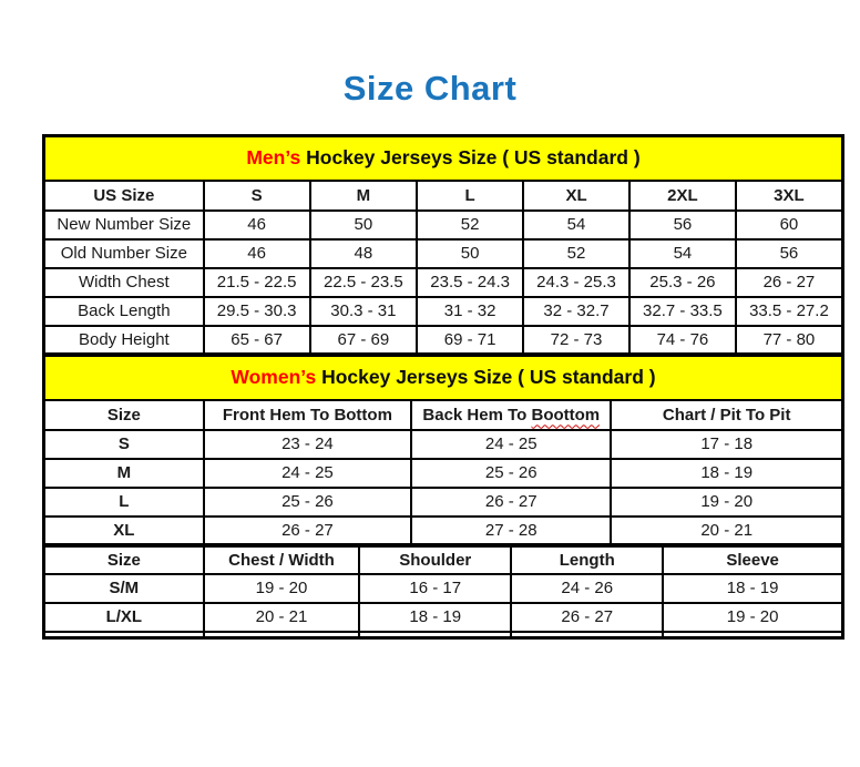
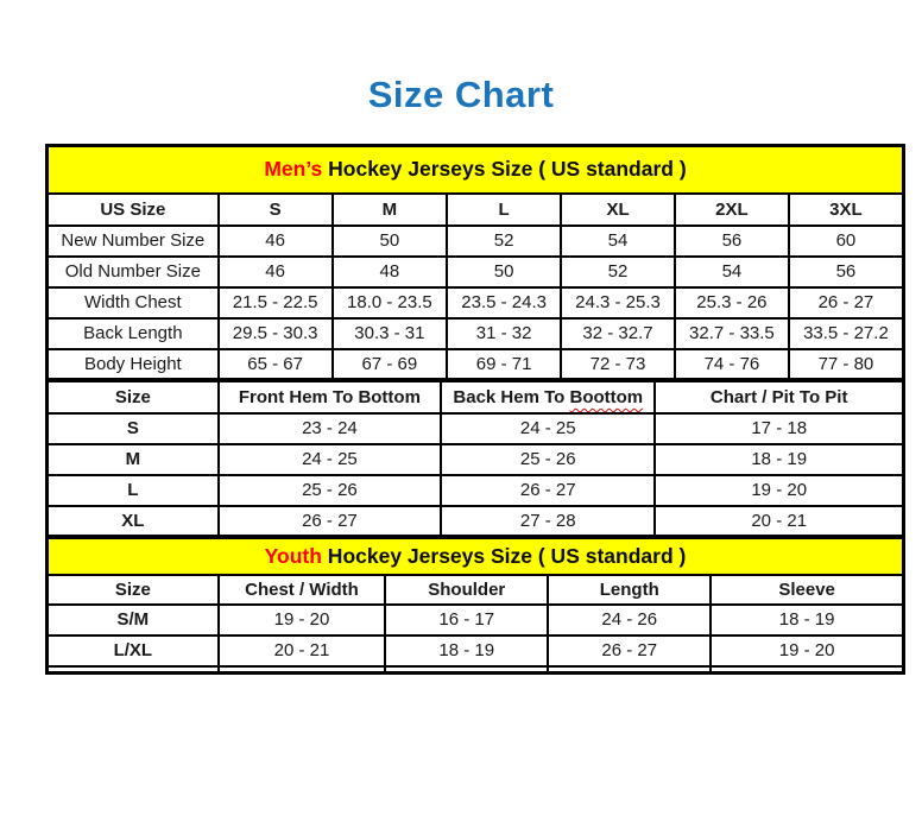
  Size Chart
  Men’s Hockey Jerseys Size ( US standard )
  US Size	S	M	L	XL	2XL	3XL
  New Number Size	46	50	52	54	56	60
  Old Number Size	46	48	50	52	54	56
- Width Chest	21.5 - 22.5	22.5 - 23.5	23.5 - 24.3	24.3 - 25.3	25.3 - 26	26 - 27
+ Width Chest	21.5 - 22.5	18.0 - 23.5	23.5 - 24.3	24.3 - 25.3	25.3 - 26	26 - 27
  Back Length	29.5 - 30.3	30.3 - 31	31 - 32	32 - 32.7	32.7 - 33.5	33.5 - 27.2
  Body Height	65 - 67	67 - 69	69 - 71	72 - 73	74 - 76	77 - 80
- Women’s Hockey Jerseys Size ( US standard )
  Size	Front Hem To Bottom	Back Hem To Boottom	Chart / Pit To Pit
  S	23 - 24	24 - 25	17 - 18
  M	24 - 25	25 - 26	18 - 19
  L	25 - 26	26 - 27	19 - 20
  XL	26 - 27	27 - 28	20 - 21
+ Youth Hockey Jerseys Size ( US standard )
  Size	Chest / Width	Shoulder	Length	Sleeve
  S/M	19 - 20	16 - 17	24 - 26	18 - 19
  L/XL	20 - 21	18 - 19	26 - 27	19 - 20
